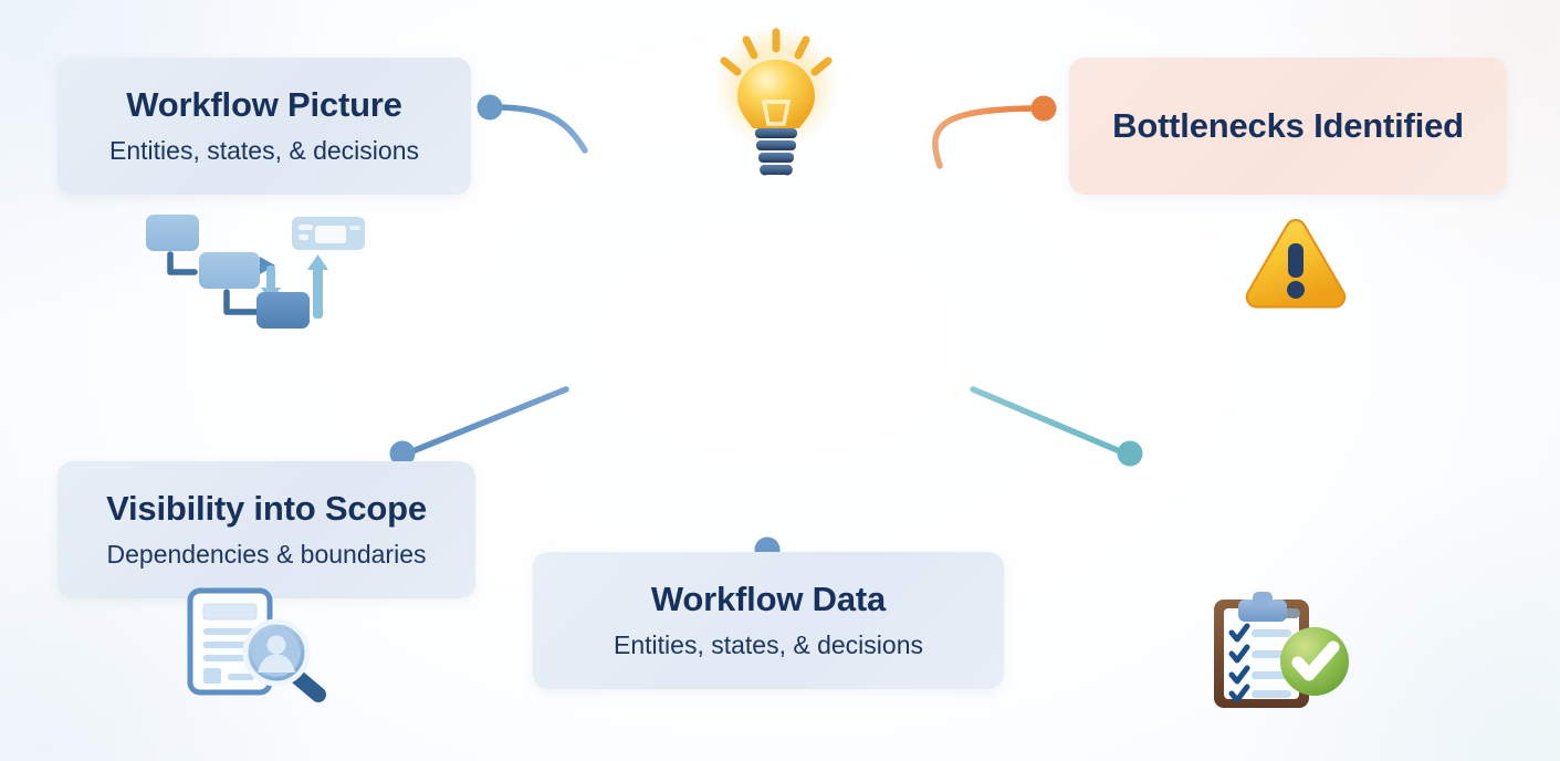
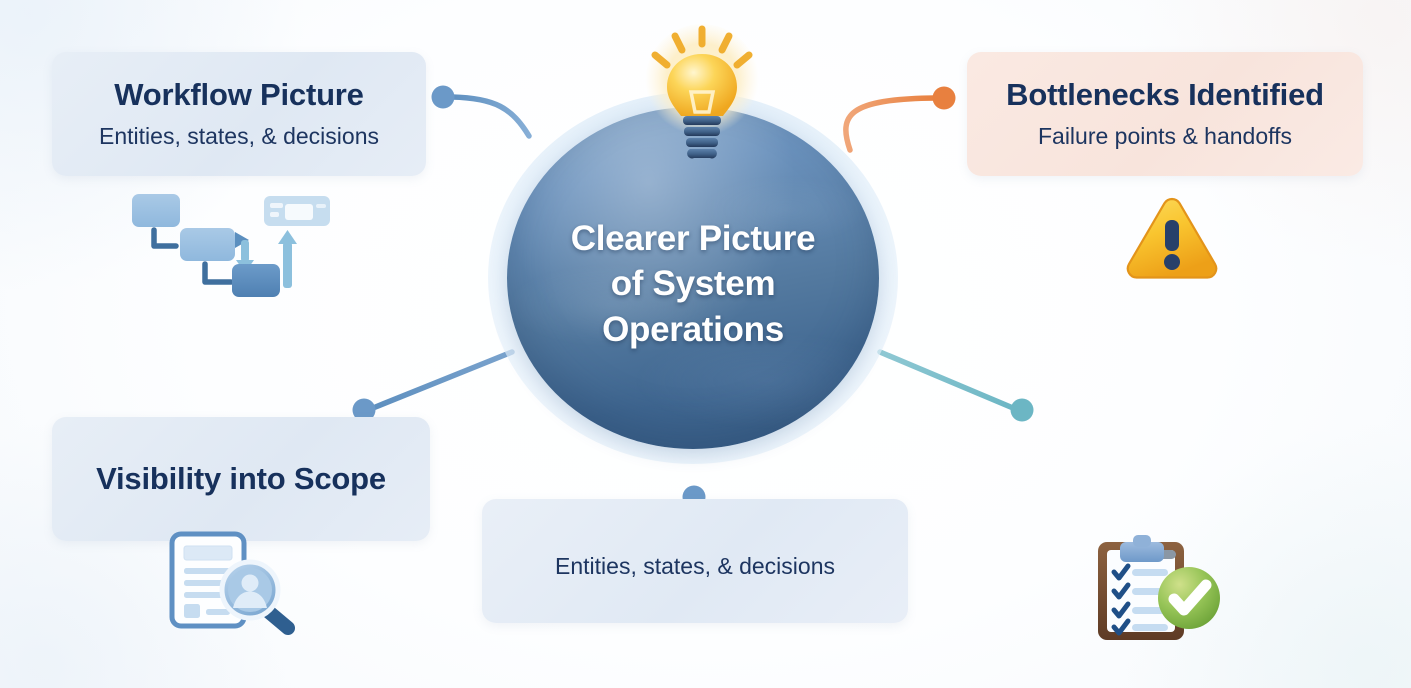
+ Clearer Picture
+ of System
+ Operations
  Workflow Picture
  Entities, states, & decisions
  Bottlenecks Identified
+ Failure points & handoffs
  Visibility into Scope
- Dependencies & boundaries
- Workflow Data
  Entities, states, & decisions
